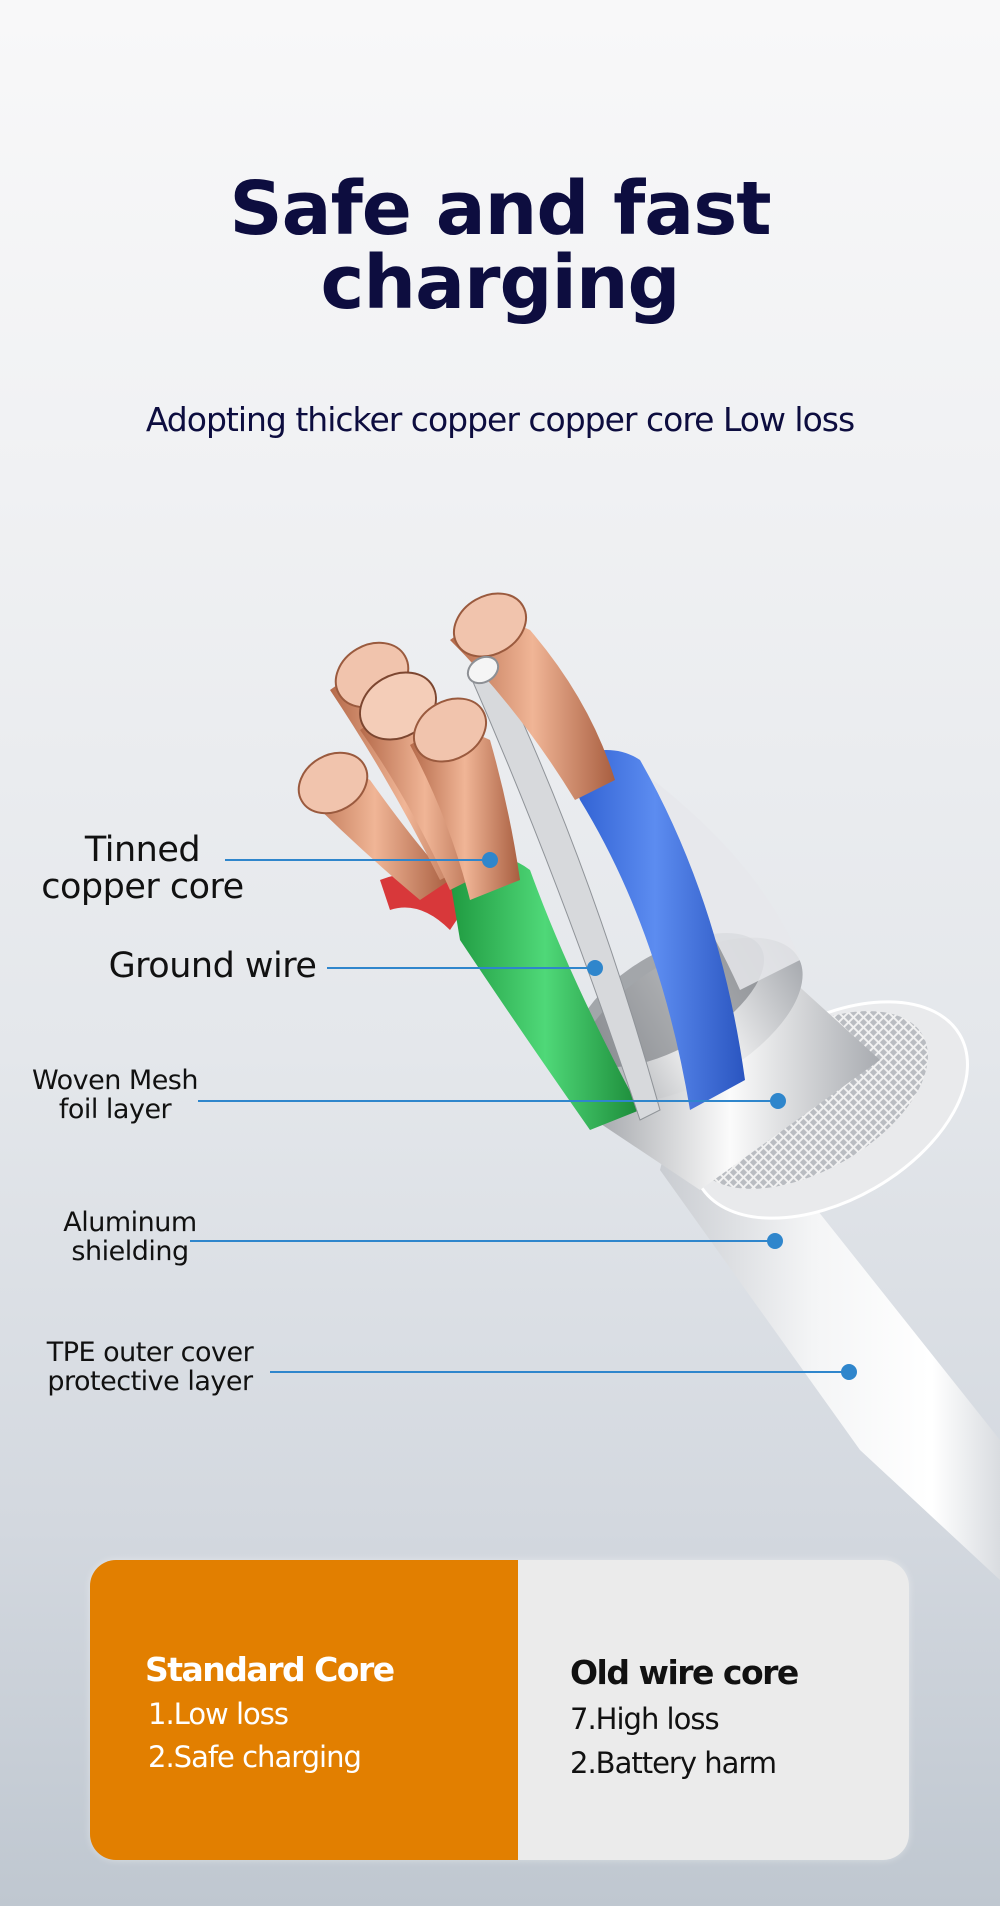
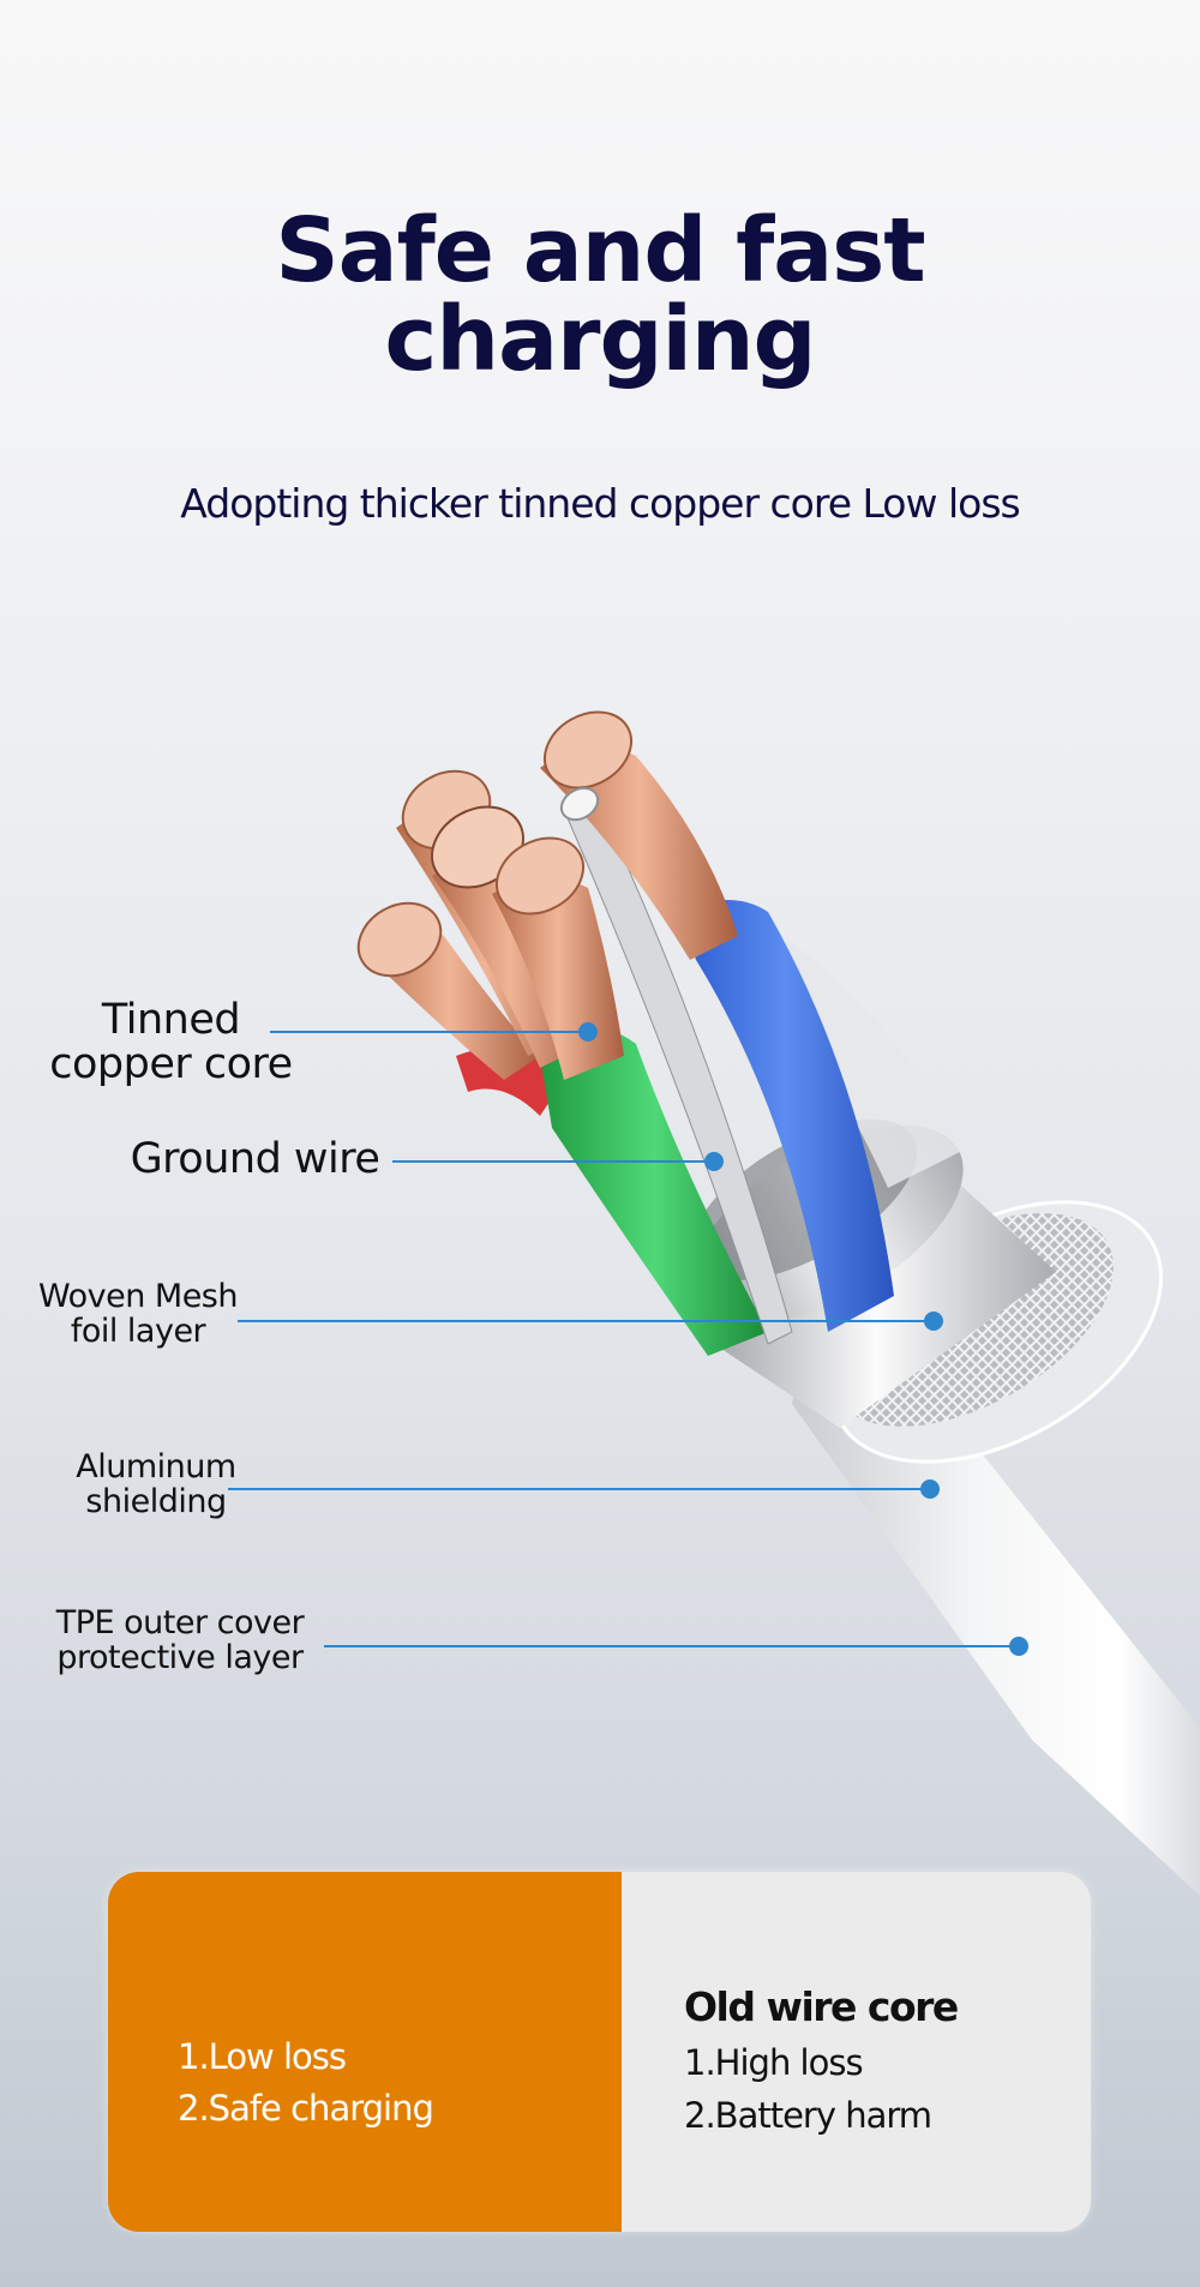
  Safe and fast
  charging
- Adopting thicker copper copper core Low loss
+ Adopting thicker tinned copper core Low loss
  Tinned
  copper core
  Ground wire
  Woven Mesh
  foil layer
  Aluminum
  shielding
  TPE outer cover
  protective layer
- Standard Core
  1.Low loss
  2.Safe charging
  Old wire core
- 7.High loss
+ 1.High loss
  2.Battery harm
